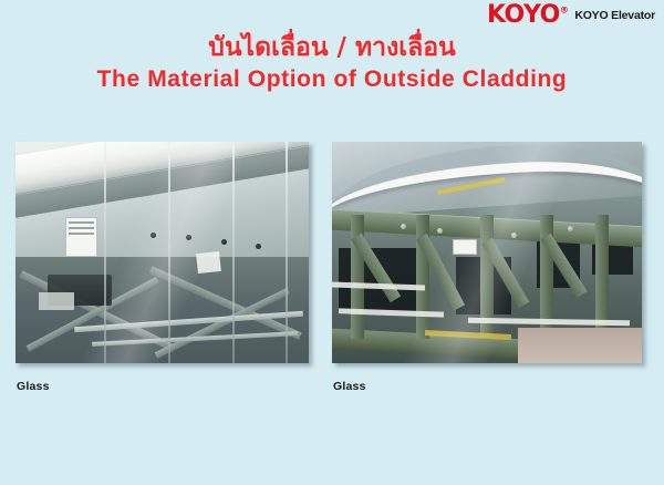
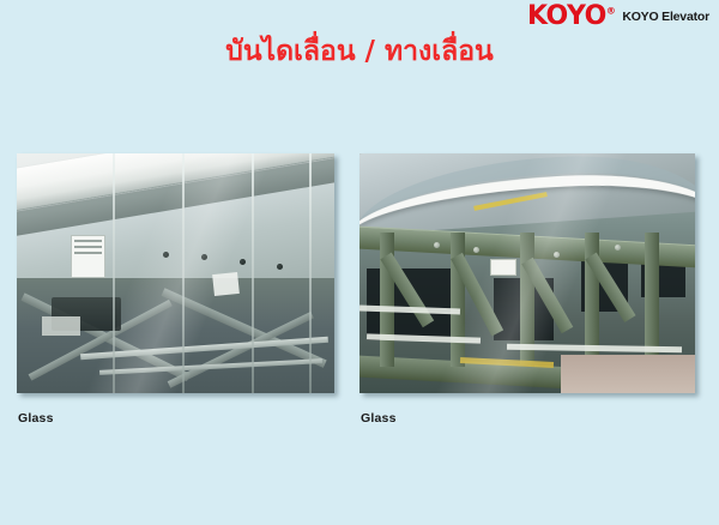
  KOYO®
  KOYO Elevator
  บันไดเลื่อน / ทางเลื่อน
- The Material Option of Outside Cladding
  Glass
  Glass
